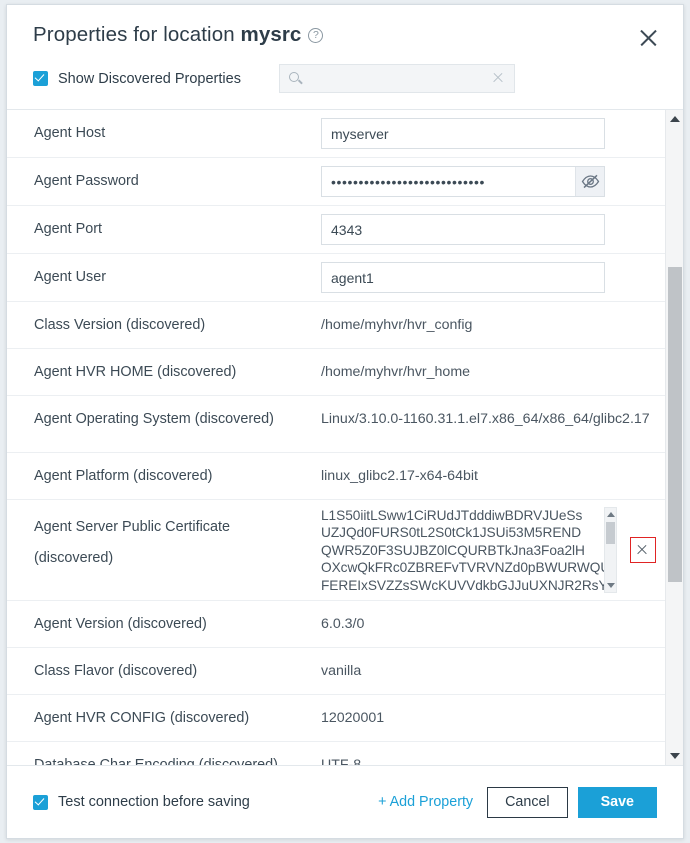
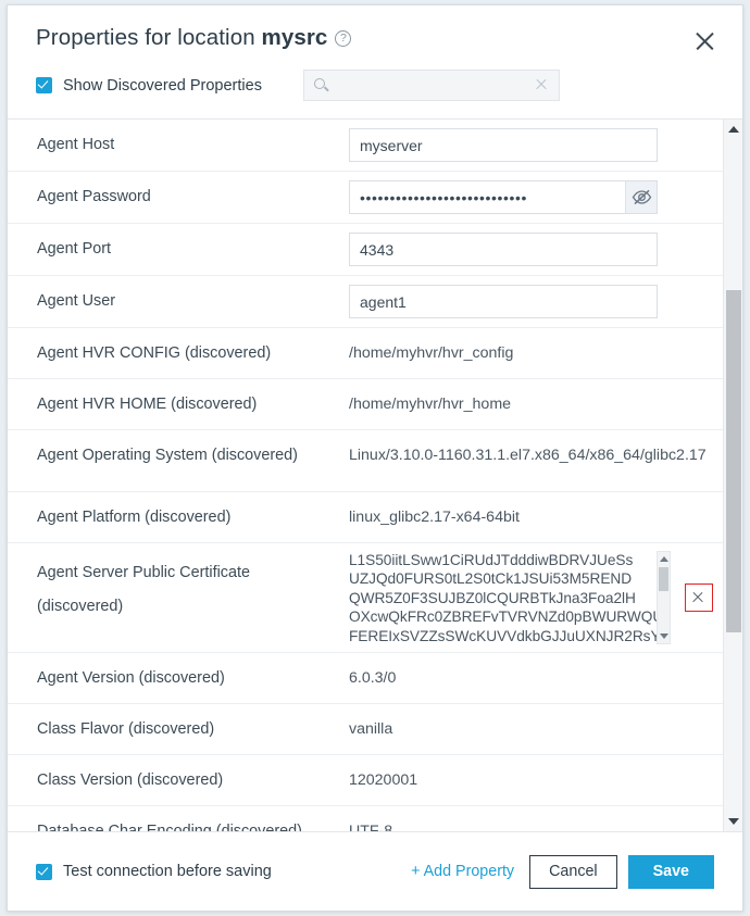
  Properties for location mysrc
  ?
  Show Discovered Properties
  Agent Host
  myserver
  Agent Password
  ••••••••••••••••••••••••••••
  Agent Port
  4343
  Agent User
  agent1
- Class Version (discovered)
+ Agent HVR CONFIG (discovered)
  /home/myhvr/hvr_config
  Agent HVR HOME (discovered)
  /home/myhvr/hvr_home
  Agent Operating System (discovered)
  Linux/3.10.0-1160.31.1.el7.x86_64/x86_64/glibc2.17
  Agent Platform (discovered)
  linux_glibc2.17-x64-64bit
  Agent Server Public Certificate
  (discovered)
  L1S50iitLSww1CiRUdJTdddiwBDRVJUeSs
  UZJQd0FURS0tL2S0tCk1JSUi53M5REND
  QWR5Z0F3SUJBZ0lCQURBTkJna3Foa2lH
  OXcwQkFRc0ZBREFvTVRVNZd0pBWURWQ
  FEREIxSVZZsSWcKUVVdkbGJJuUXNJR2Rs
  Agent Version (discovered)
  6.0.3/0
  Class Flavor (discovered)
  vanilla
- Agent HVR CONFIG (discovered)
+ Class Version (discovered)
  12020001
  Test connection before saving
  + Add Property
  Cancel
  Save
